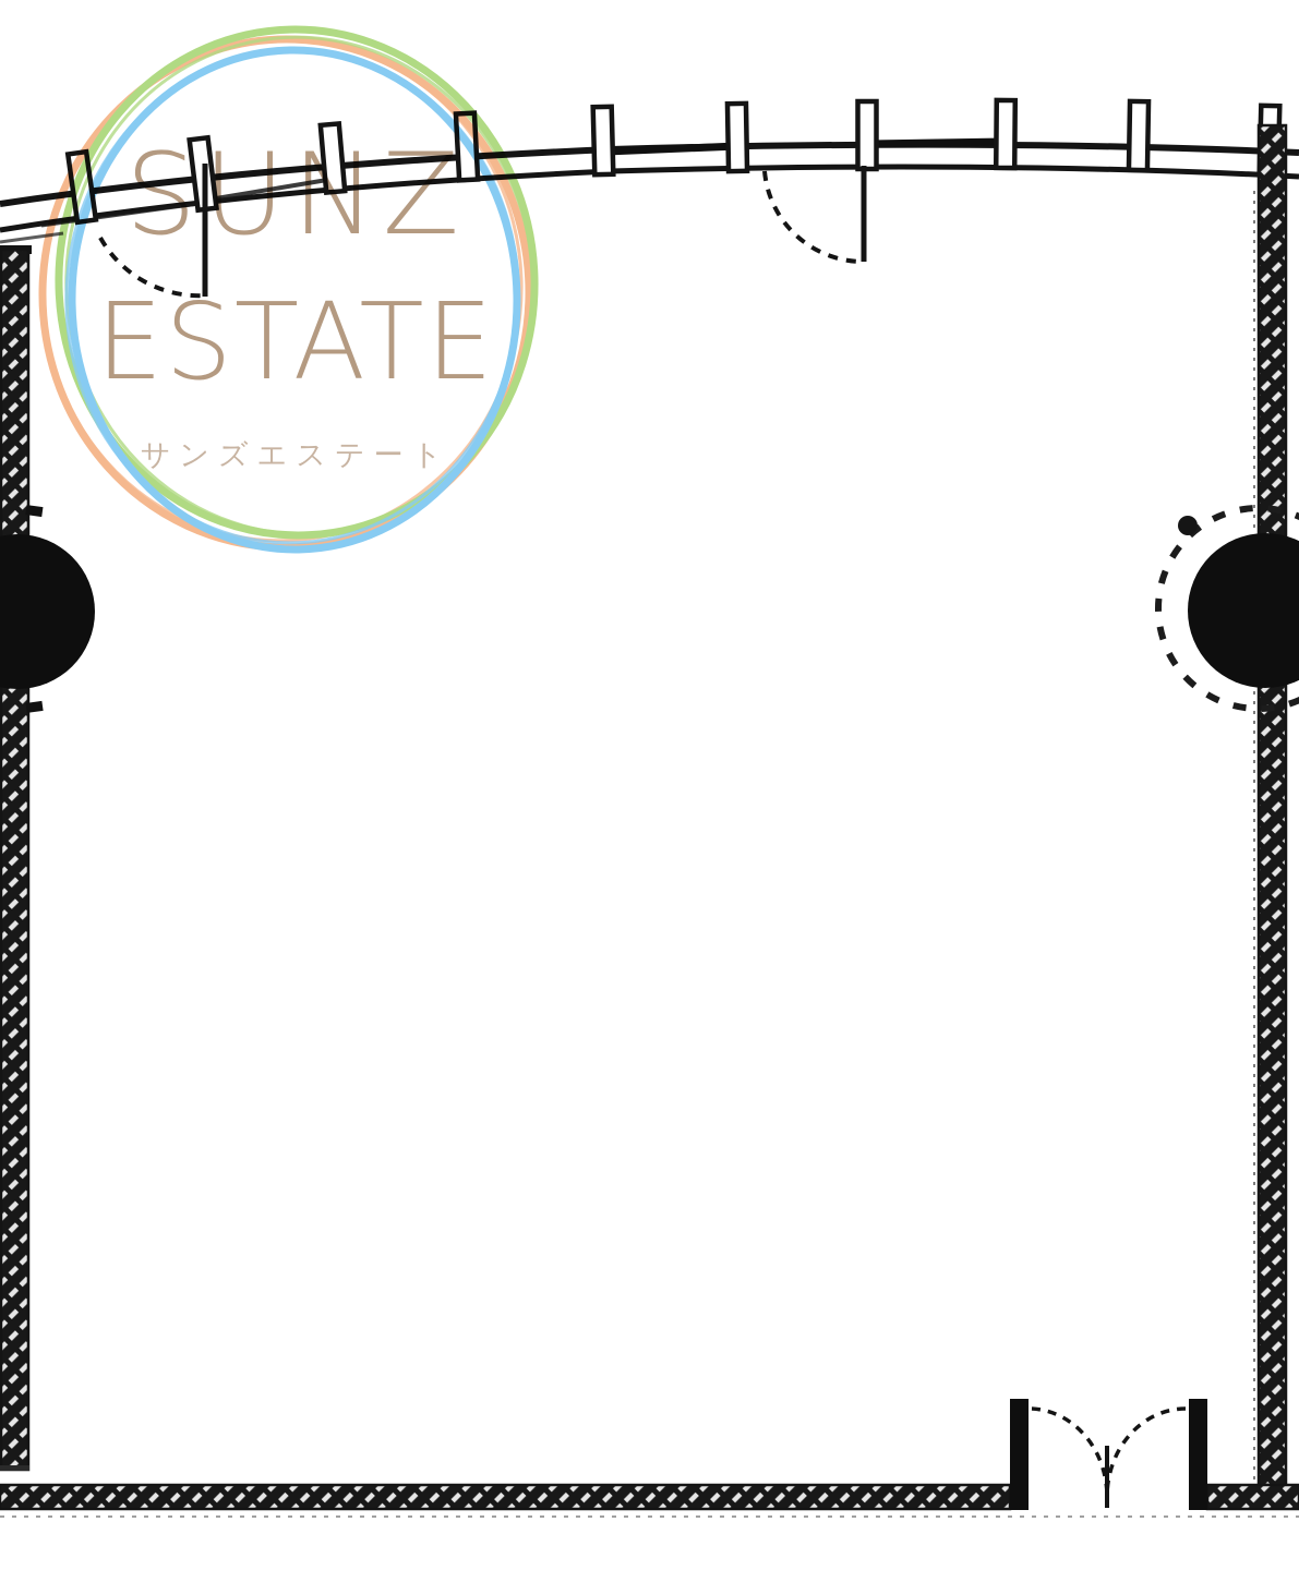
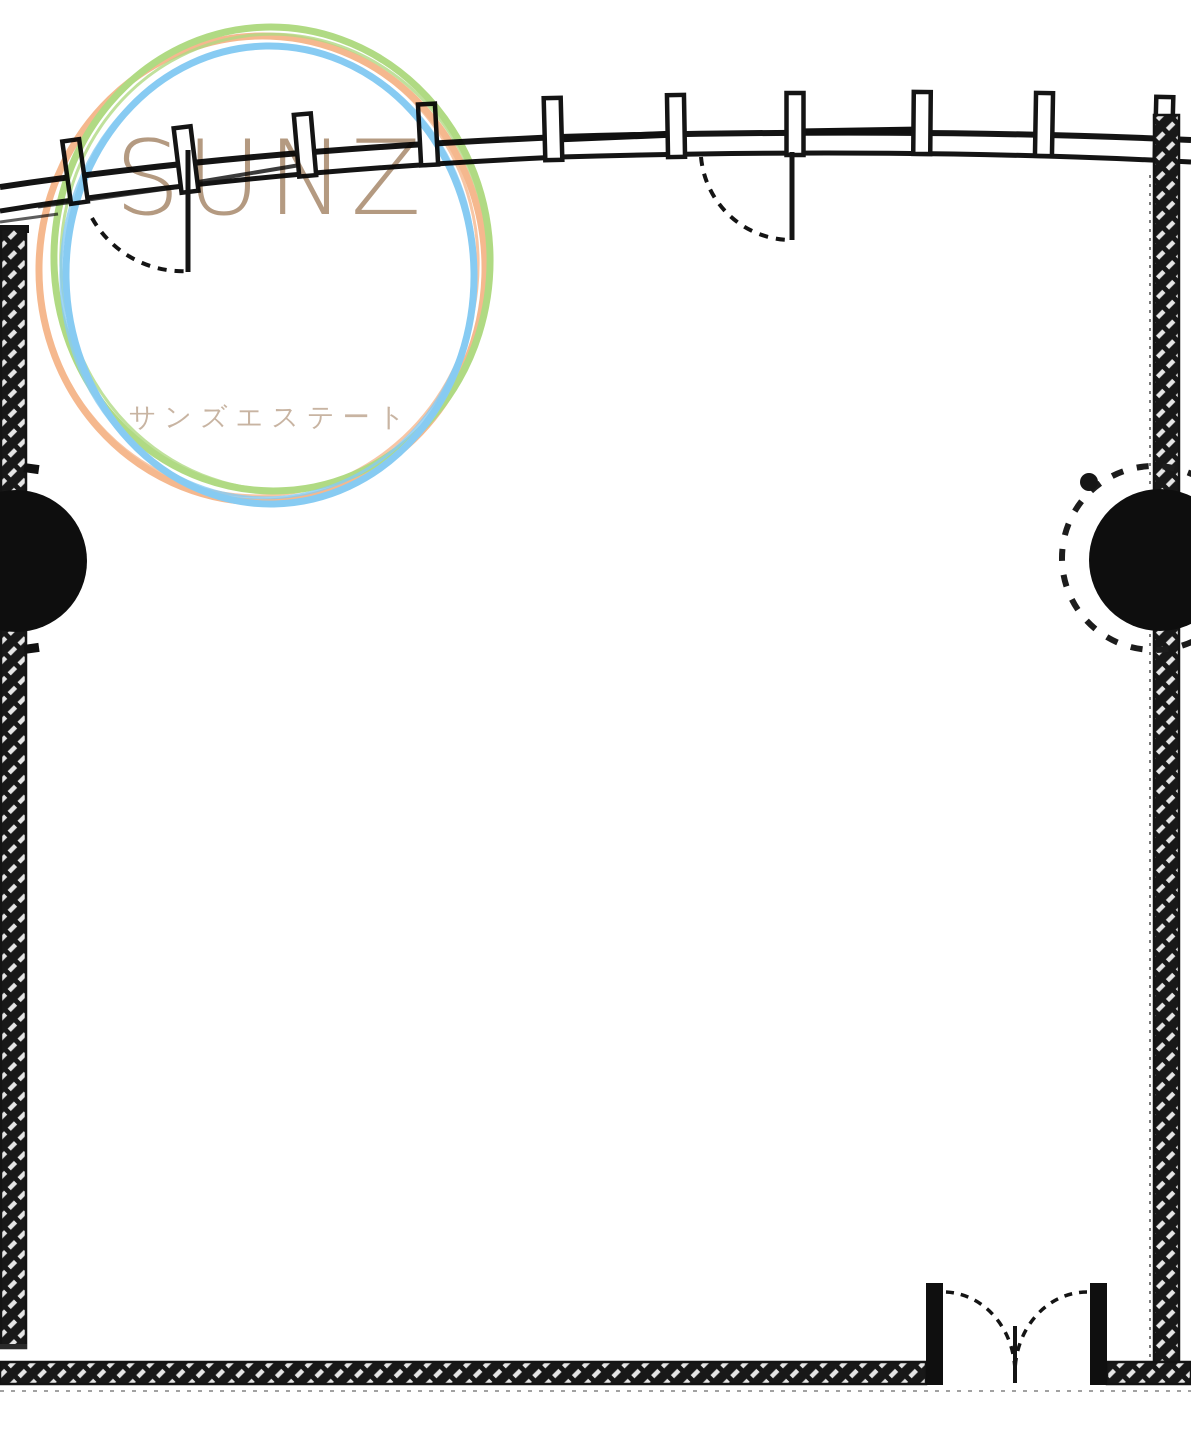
  SUNZ
- ESTATE
  サンズエステート
